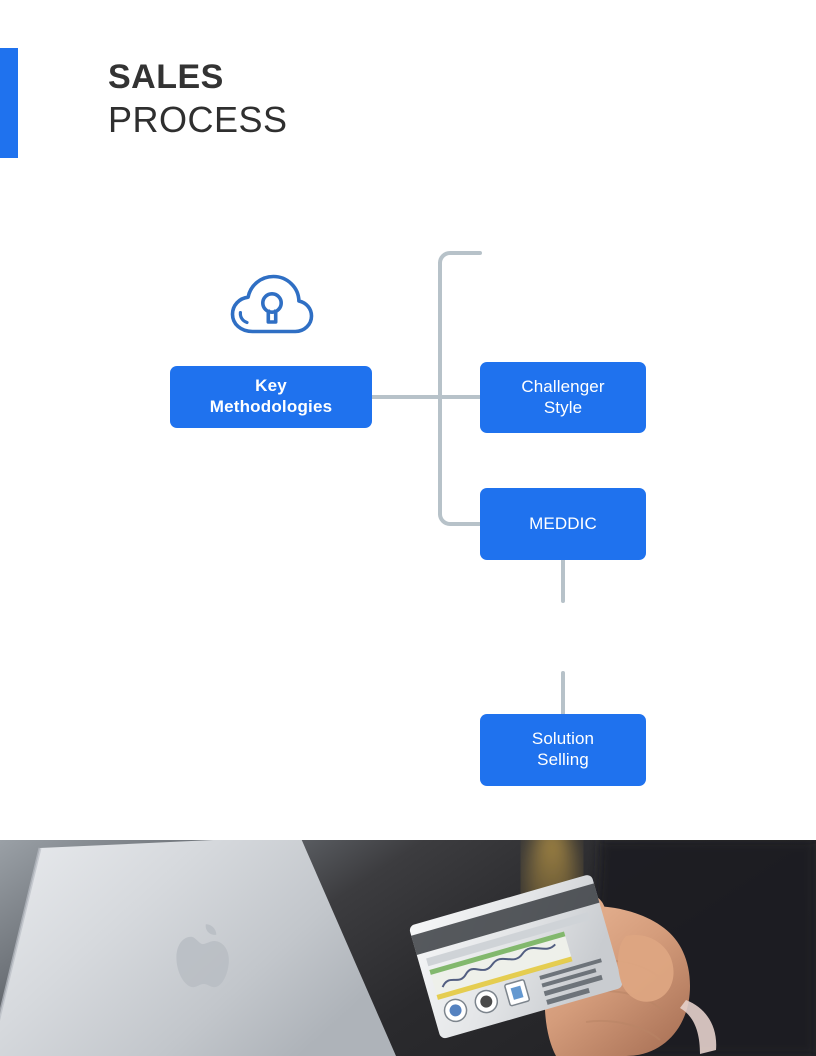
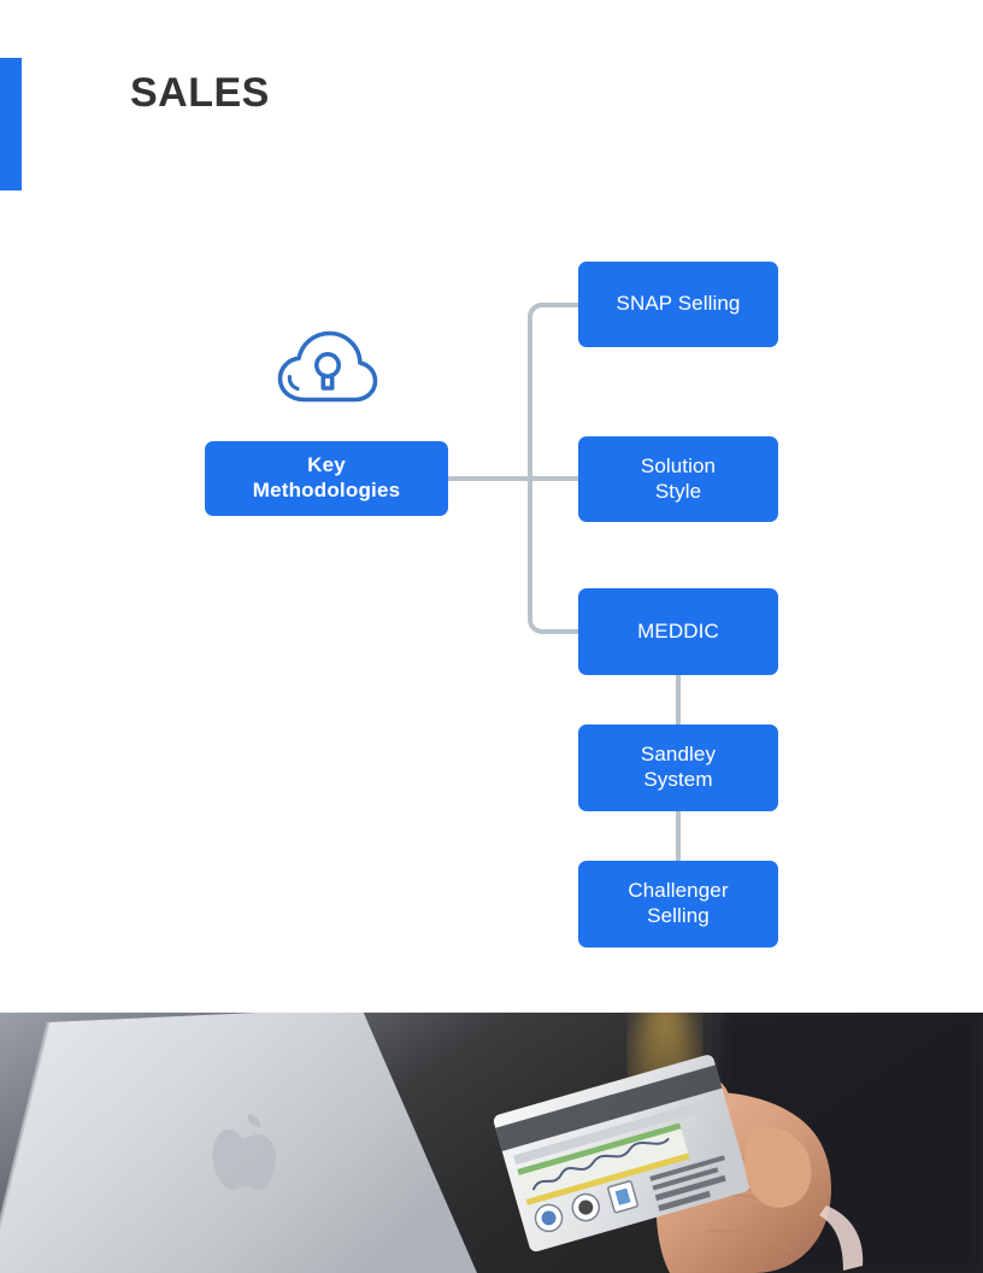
  SALES
- PROCESS
  Key
  Methodologies
+ SNAP Selling
- Challenger
+ Solution
  Style
  MEDDIC
+ Sandley
+ System
- Solution
+ Challenger
  Selling
